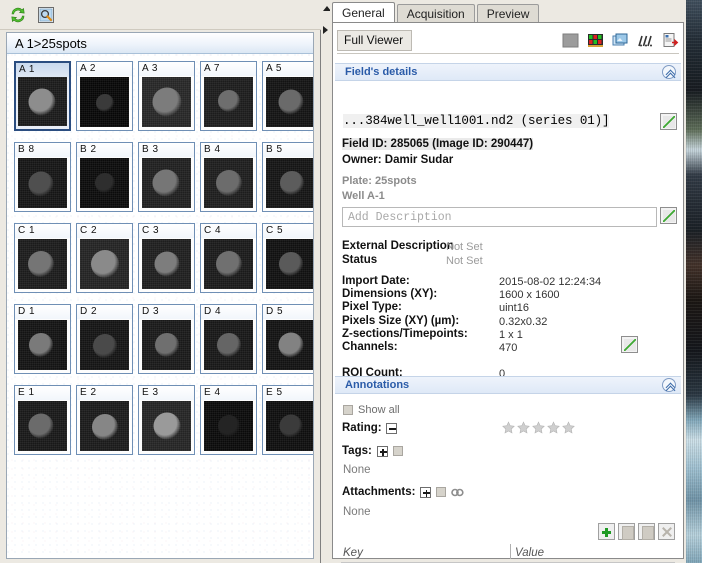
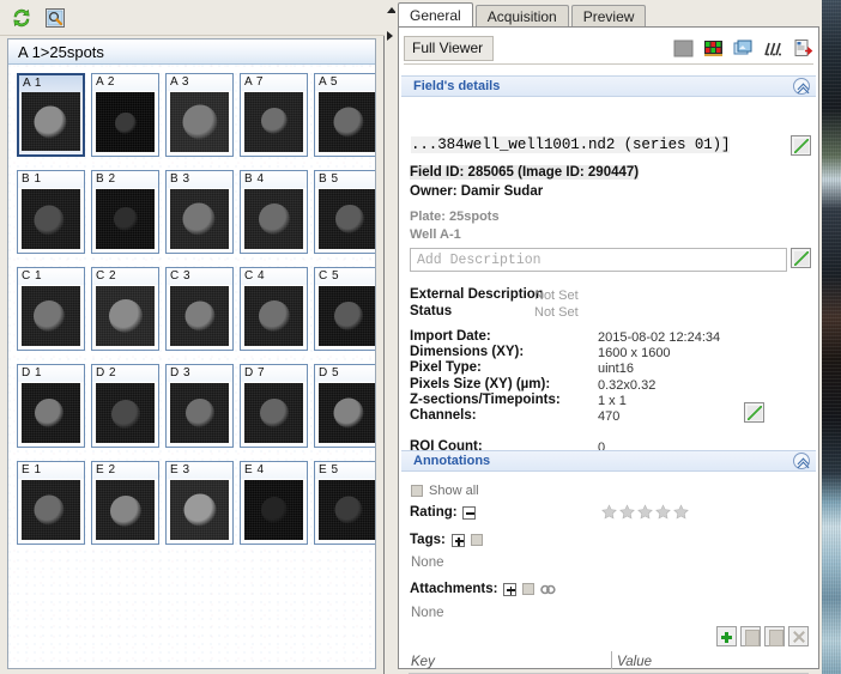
  A 1>25spots
  A 1
  A 2
  A 3
  A 7
  A 5
- B 8
+ B 1
  B 2
  B 3
  B 4
  B 5
  C 1
  C 2
  C 3
  C 4
  C 5
  D 1
  D 2
  D 3
- D 4
+ D 7
  D 5
  E 1
  E 2
  E 3
  E 4
  E 5
  General
  Acquisition
  Preview
  Full Viewer
  Field's details
  ...384well_well1001.nd2 (series 01)]
  Field ID: 285065 (Image ID: 290447)
  Owner: Damir Sudar
  Plate: 25spots
  Well A-1
  Add Description
  External Description
  Not Set
  Status
  Not Set
  Import Date:
  2015-08-02 12:24:34
  Dimensions (XY):
  1600 x 1600
  Pixel Type:
  uint16
  Pixels Size (XY) (µm):
  0.32x0.32
  Z-sections/Timepoints:
  1 x 1
  Channels:
  470
  ROI Count:
  0
  Annotations
  Show all
  Rating:
  Tags:
  None
  Attachments:
  None
  Key
  Value
